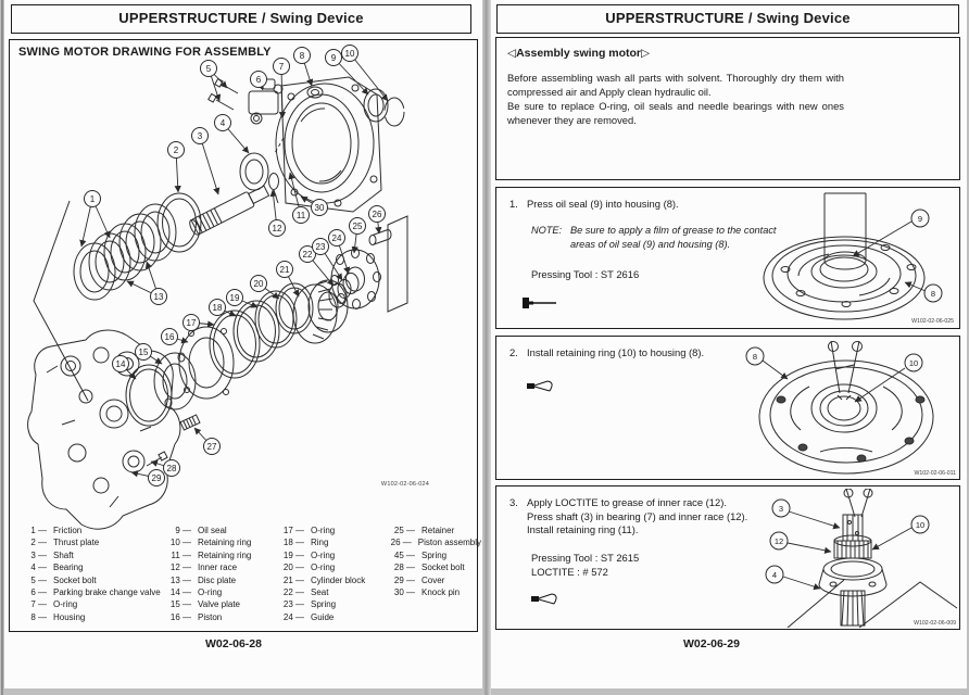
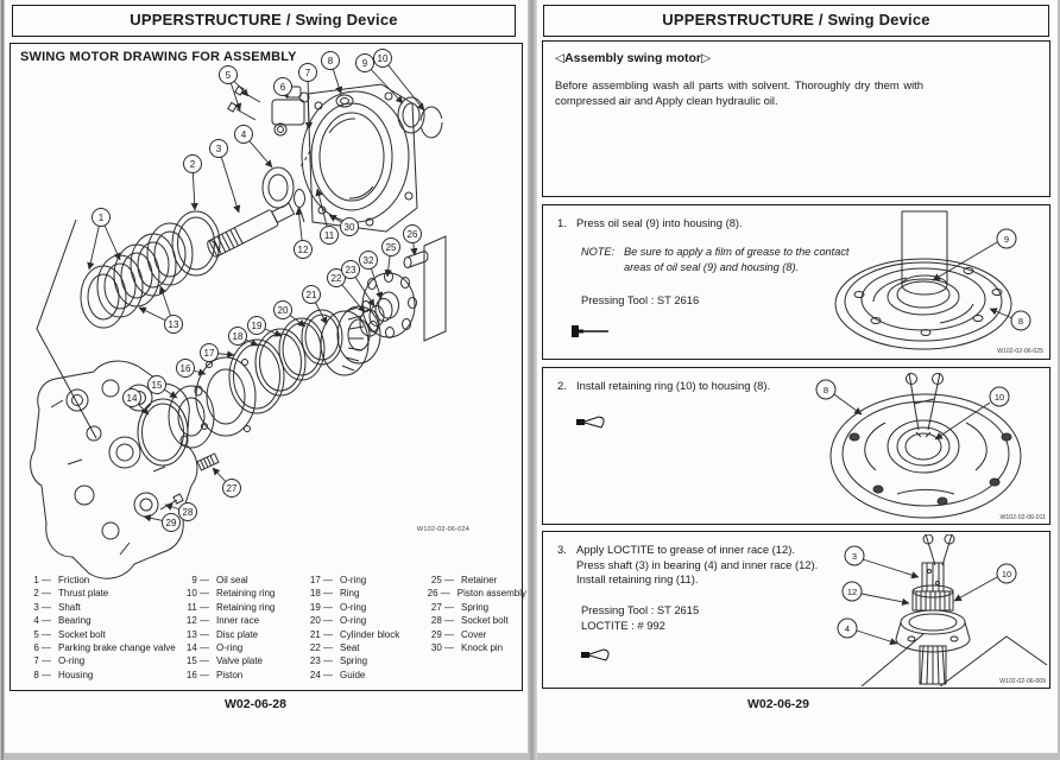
  UPPERSTRUCTURE / Swing Device
  1
  2
  3
  4
  5
  6
  7
  8
  9
  10
  11
  12
  13
  14
  15
  16
  17
  18
  19
  20
  21
  22
  23
- 24
+ 32
  25
  26
  27
  28
  29
  30
  SWING MOTOR DRAWING FOR ASSEMBLY
  1 —
  Friction
  2 —
  Thrust plate
  3 —
  Shaft
  4 —
  Bearing
  5 —
  Socket bolt
  6 —
  Parking brake change valve
  7 —
  O-ring
  8 —
  Housing
  9 —
  Oil seal
  10 —
  Retaining ring
  11 —
  Retaining ring
  12 —
  Inner race
  13 —
  Disc plate
  14 —
  O-ring
  15 —
  Valve plate
  16 —
  Piston
  17 —
  O-ring
  18 —
  Ring
  19 —
  O-ring
  20 —
  O-ring
  21 —
  Cylinder block
  22 —
  Seat
  23 —
  Spring
  24 —
  Guide
  25 —
  Retainer
  26 —
  Piston assembly
- 45 —
+ 27 —
  Spring
  28 —
  Socket bolt
  29 —
  Cover
  30 —
  Knock pin
  W02-06-28
  UPPERSTRUCTURE / Swing Device
  ◁Assembly swing motor▷
  Before assembling wash all parts with solvent. Thoroughly dry them with compressed air and Apply clean hydraulic oil.
- Be sure to replace O-ring, oil seals and needle bearings with new ones whenever they are removed.
  1.
  Press oil seal (9) into housing (8).
  NOTE:
  Be sure to apply a film of grease to the contact areas of oil seal (9) and housing (8).
  Pressing Tool : ST 2616
  9
  8
  2.
  Install retaining ring (10) to housing (8).
  8
  10
  3.
  Apply LOCTITE to grease of inner race (12).
- Press shaft (3) in bearing (7) and inner race (12).
+ Press shaft (3) in bearing (4) and inner race (12).
  Install retaining ring (11).
  Pressing Tool : ST 2615
- LOCTITE : # 572
+ LOCTITE : # 992
  3
  12
  4
  10
  W02-06-29
